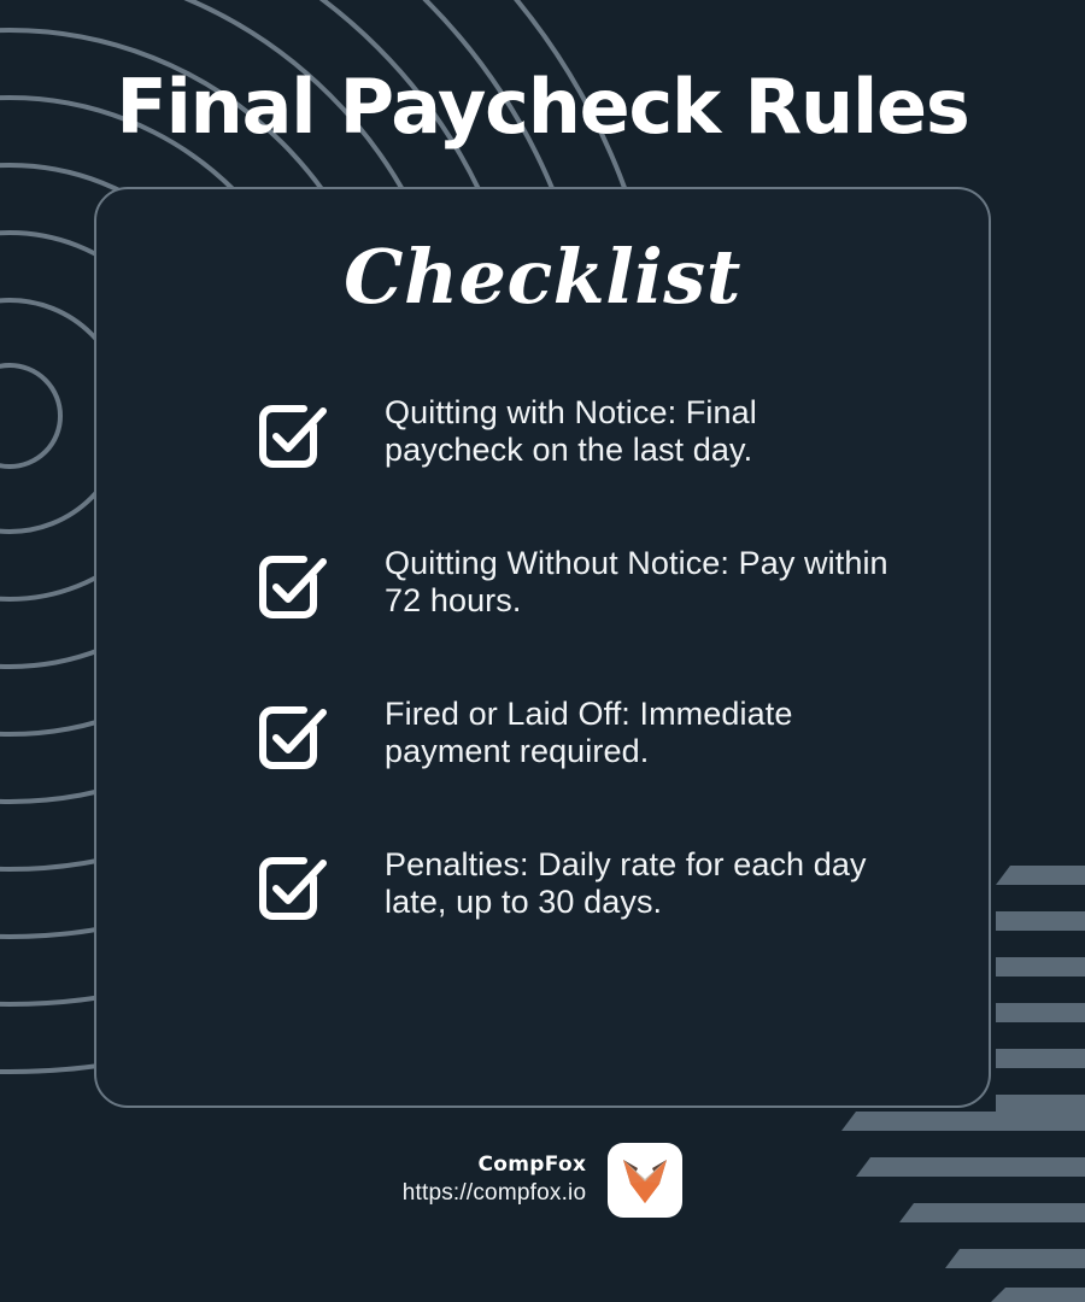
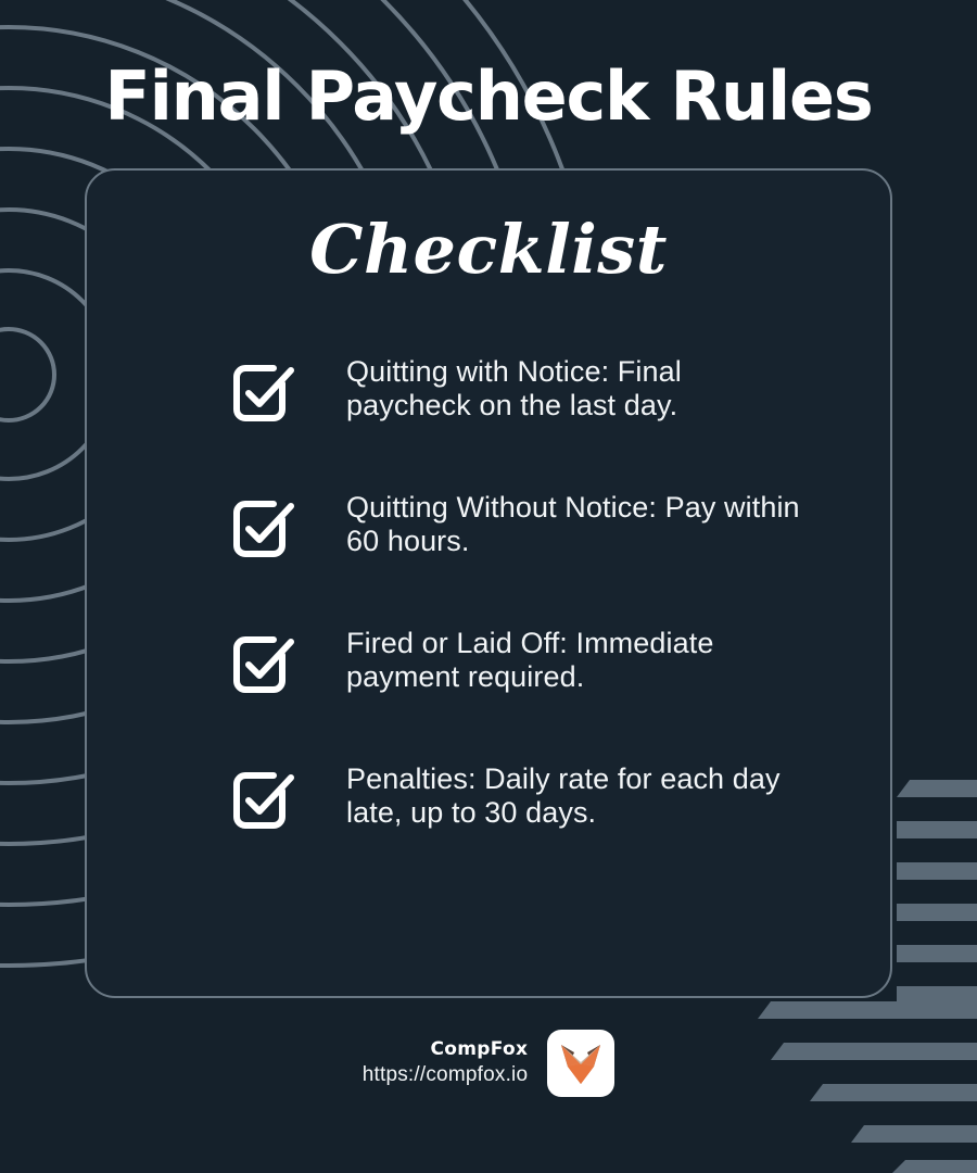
  Final Paycheck Rules
  Checklist
  Quitting with Notice: Final paycheck on the last day.
- Quitting Without Notice: Pay within 72 hours.
+ Quitting Without Notice: Pay within 60 hours.
  Fired or Laid Off: Immediate payment required.
  Penalties: Daily rate for each day late, up to 30 days.
  CompFox
  https://compfox.io
